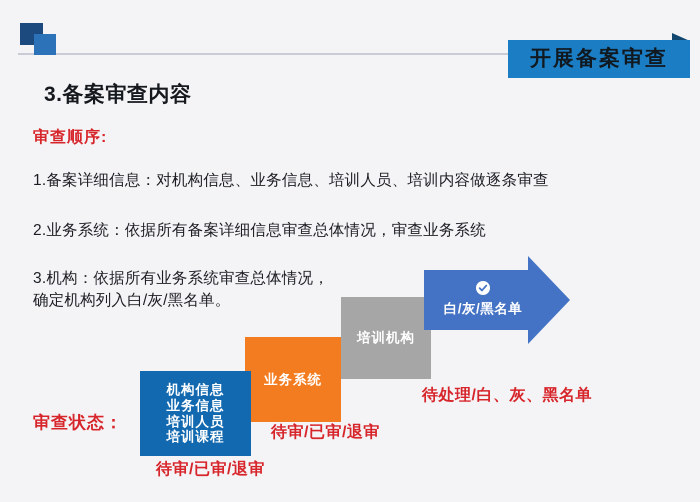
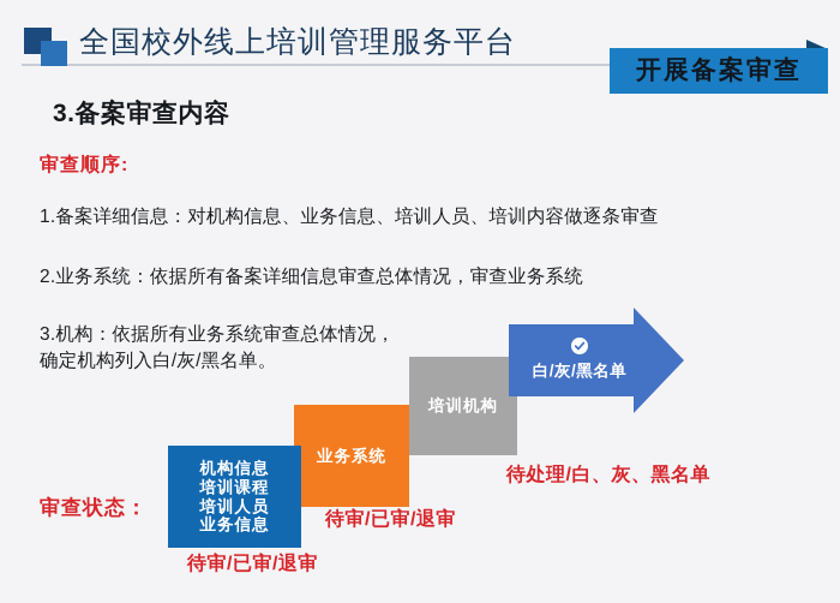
+ 全国校外线上培训管理服务平台
  开展备案审查
  3.备案审查内容
  审查顺序:
  1.备案详细信息：对机构信息、业务信息、培训人员、培训内容做逐条审查
  2.业务系统：依据所有备案详细信息审查总体情况，审查业务系统
  3.机构：依据所有业务系统审查总体情况，
  确定机构列入白/灰/黑名单。
  审查状态：
  培训机构
  业务系统
  机构信息
- 业务信息
+ 培训课程
  培训人员
- 培训课程
+ 业务信息
  白/灰/黑名单
  待审/已审/退审
  待审/已审/退审
  待处理/白、灰、黑名单
